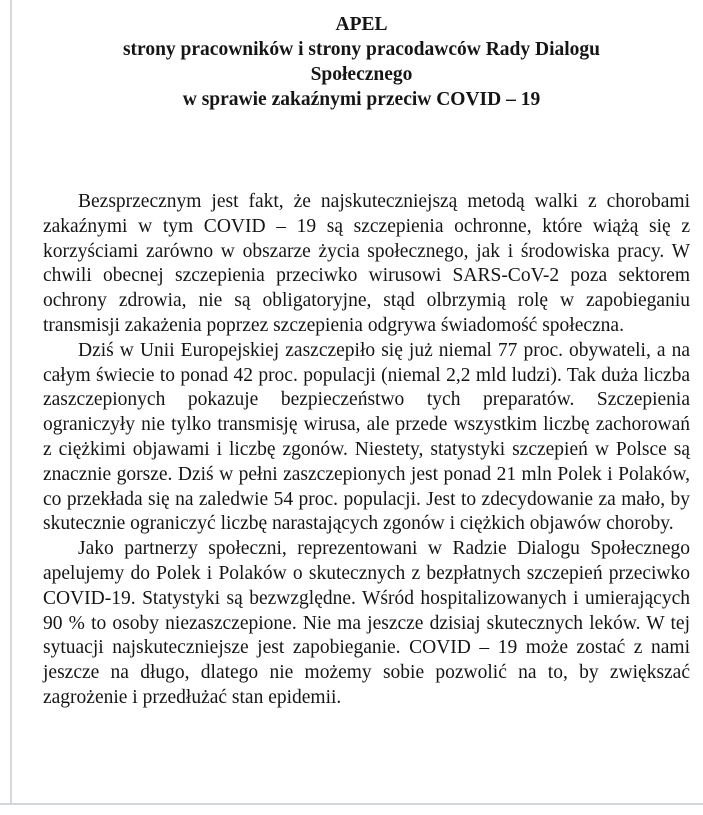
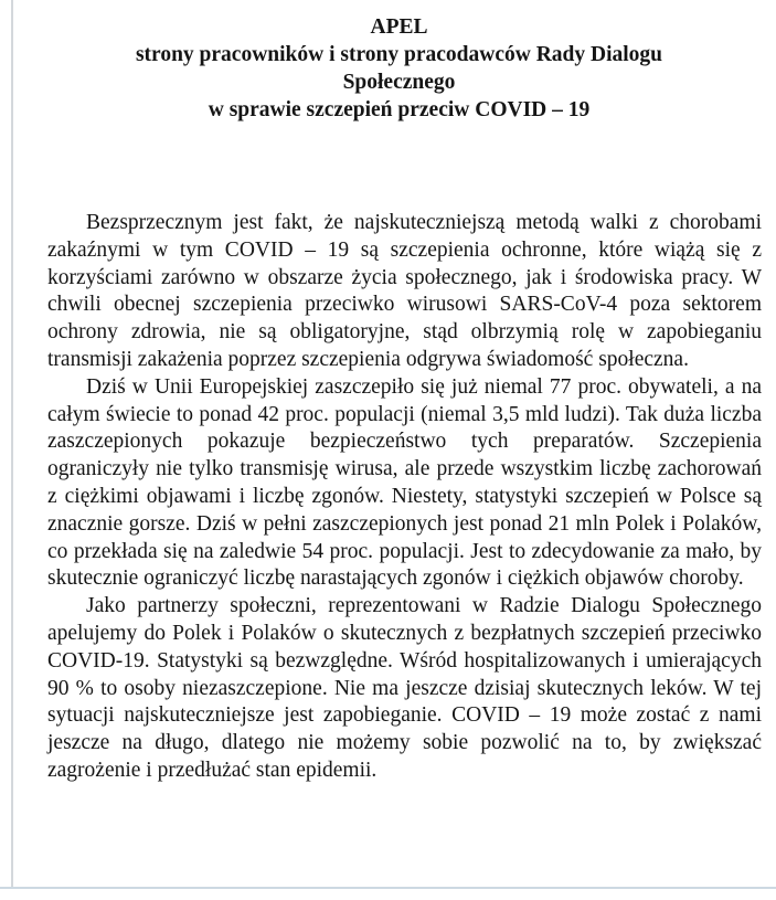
  APEL
  strony pracowników i strony pracodawców Rady Dialogu
  Społecznego
- w sprawie zakaźnymi przeciw COVID – 19
+ w sprawie szczepień przeciw COVID – 19
- Bezsprzecznym jest fakt, że najskuteczniejszą metodą walki z chorobami zakaźnymi w tym COVID – 19 są szczepienia ochronne, które wiążą się z korzyściami zarówno w obszarze życia społecznego, jak i środowiska pracy. W chwili obecnej szczepienia przeciwko wirusowi SARS-CoV-2 poza sektorem ochrony zdrowia, nie są obligatoryjne, stąd olbrzymią rolę w zapobieganiu transmisji zakażenia poprzez szczepienia odgrywa świadomość społeczna.
+ Bezsprzecznym jest fakt, że najskuteczniejszą metodą walki z chorobami zakaźnymi w tym COVID – 19 są szczepienia ochronne, które wiążą się z korzyściami zarówno w obszarze życia społecznego, jak i środowiska pracy. W chwili obecnej szczepienia przeciwko wirusowi SARS-CoV-4 poza sektorem ochrony zdrowia, nie są obligatoryjne, stąd olbrzymią rolę w zapobieganiu transmisji zakażenia poprzez szczepienia odgrywa świadomość społeczna.
- Dziś w Unii Europejskiej zaszczepiło się już niemal 77 proc. obywateli, a na całym świecie to ponad 42 proc. populacji (niemal 2,2 mld ludzi). Tak duża liczba zaszczepionych pokazuje bezpieczeństwo tych preparatów. Szczepienia ograniczyły nie tylko transmisję wirusa, ale przede wszystkim liczbę zachorowań z ciężkimi objawami i liczbę zgonów. Niestety, statystyki szczepień w Polsce są znacznie gorsze. Dziś w pełni zaszczepionych jest ponad 21 mln Polek i Polaków, co przekłada się na zaledwie 54 proc. populacji. Jest to zdecydowanie za mało, by skutecznie ograniczyć liczbę narastających zgonów i ciężkich objawów choroby.
+ Dziś w Unii Europejskiej zaszczepiło się już niemal 77 proc. obywateli, a na całym świecie to ponad 42 proc. populacji (niemal 3,5 mld ludzi). Tak duża liczba zaszczepionych pokazuje bezpieczeństwo tych preparatów. Szczepienia ograniczyły nie tylko transmisję wirusa, ale przede wszystkim liczbę zachorowań z ciężkimi objawami i liczbę zgonów. Niestety, statystyki szczepień w Polsce są znacznie gorsze. Dziś w pełni zaszczepionych jest ponad 21 mln Polek i Polaków, co przekłada się na zaledwie 54 proc. populacji. Jest to zdecydowanie za mało, by skutecznie ograniczyć liczbę narastających zgonów i ciężkich objawów choroby.
  Jako partnerzy społeczni, reprezentowani w Radzie Dialogu Społecznego apelujemy do Polek i Polaków o skutecznych z bezpłatnych szczepień przeciwko COVID-19. Statystyki są bezwzględne. Wśród hospitalizowanych i umierających 90 % to osoby niezaszczepione. Nie ma jeszcze dzisiaj skutecznych leków. W tej sytuacji najskuteczniejsze jest zapobieganie. COVID – 19 może zostać z nami jeszcze na długo, dlatego nie możemy sobie pozwolić na to, by zwiększać zagrożenie i przedłużać stan epidemii.
